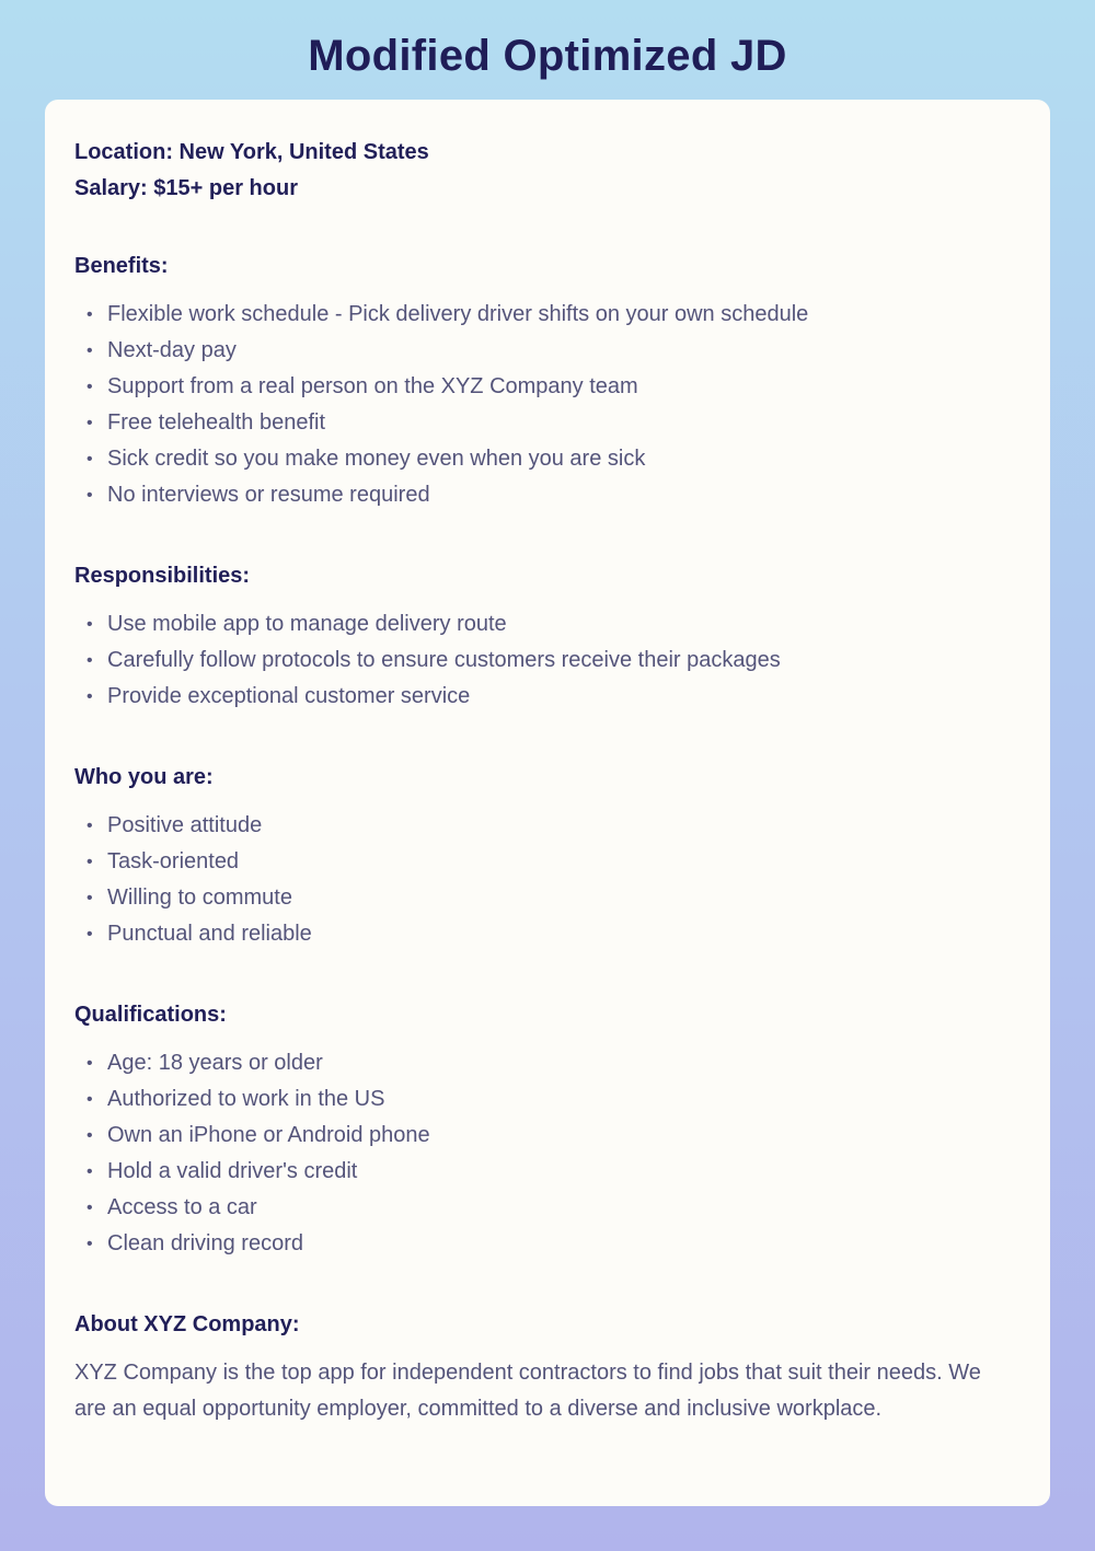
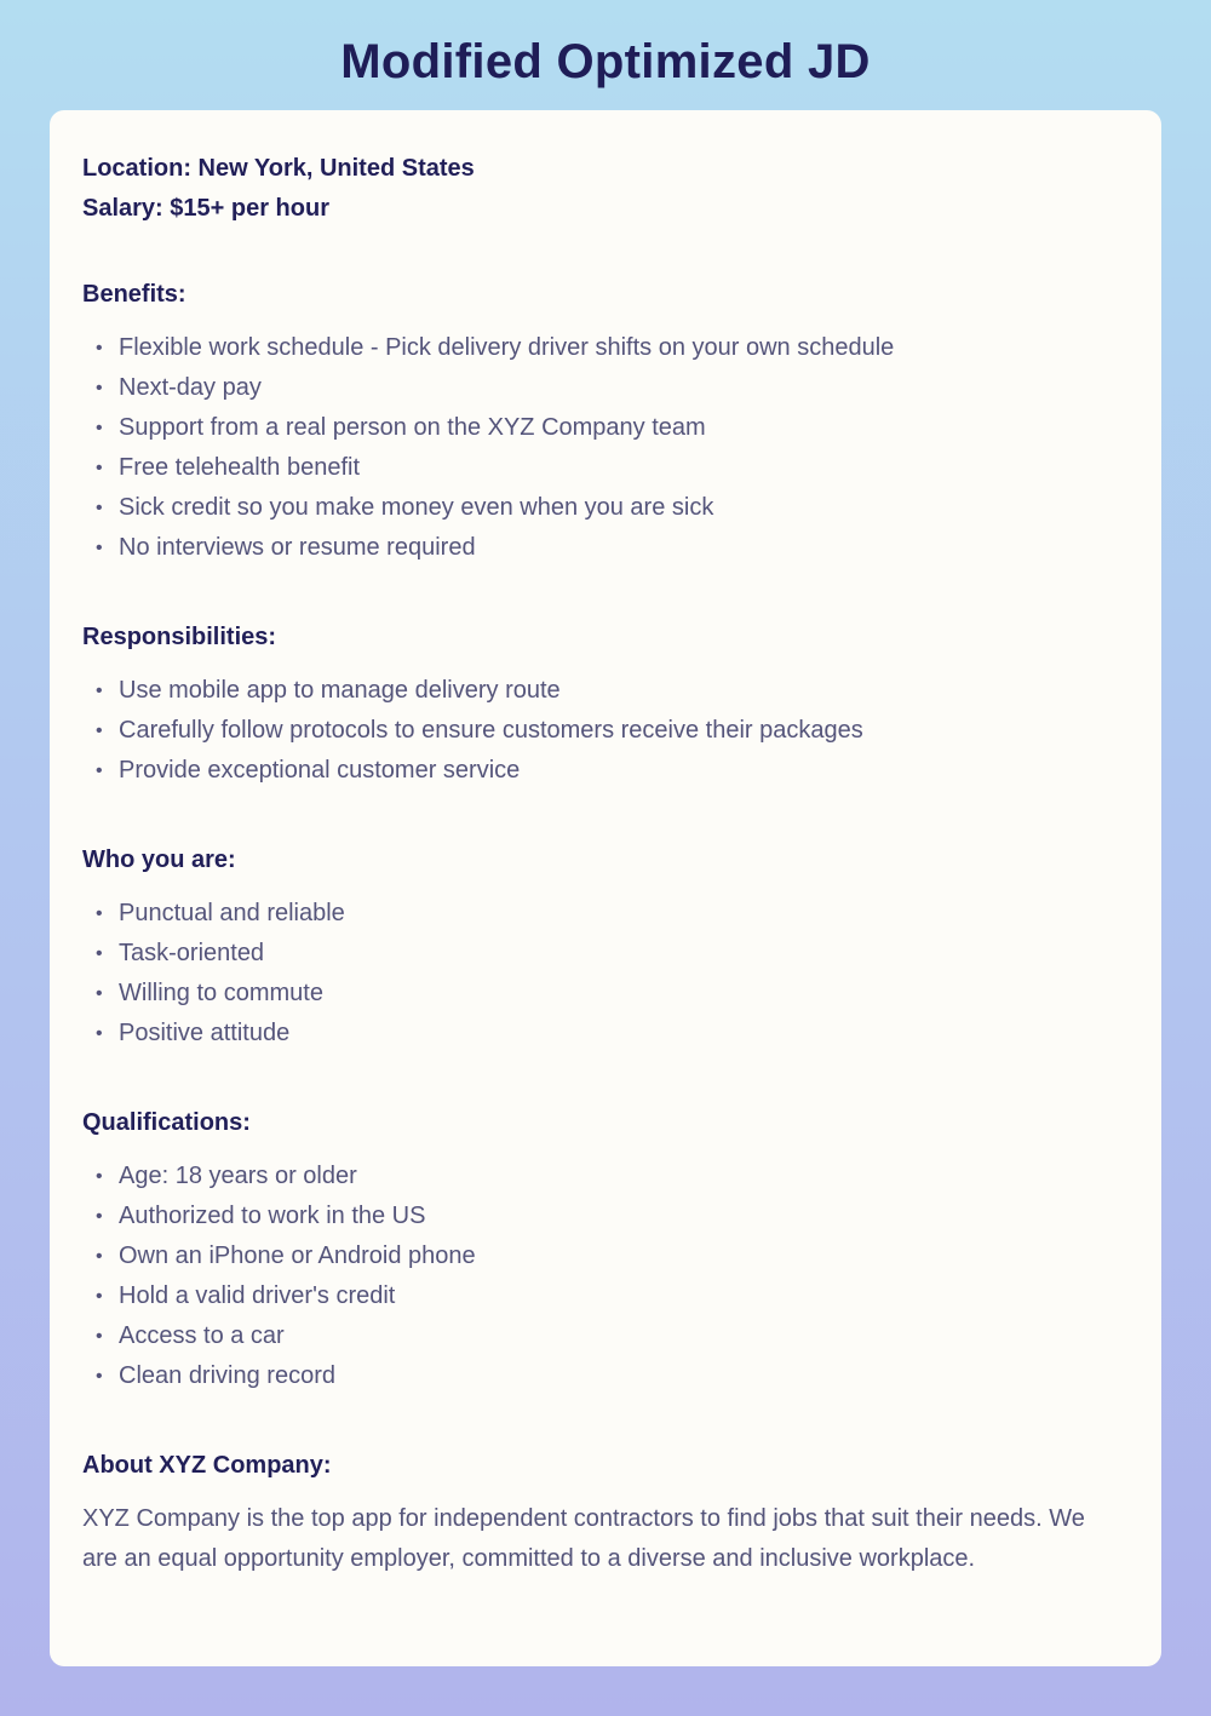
  Modified Optimized JD
  Location: New York, United States
  Salary: $15+ per hour
  Benefits:
  •
  Flexible work schedule - Pick delivery driver shifts on your own schedule
  •
  Next-day pay
  •
  Support from a real person on the XYZ Company team
  •
  Free telehealth benefit
  •
  Sick credit so you make money even when you are sick
  •
  No interviews or resume required
  Responsibilities:
  •
  Use mobile app to manage delivery route
  •
  Carefully follow protocols to ensure customers receive their packages
  •
  Provide exceptional customer service
  Who you are:
  •
- Positive attitude
+ Punctual and reliable
  •
  Task-oriented
  •
  Willing to commute
  •
- Punctual and reliable
+ Positive attitude
  Qualifications:
  •
  Age: 18 years or older
  •
  Authorized to work in the US
  •
  Own an iPhone or Android phone
  •
  Hold a valid driver's credit
  •
  Access to a car
  •
  Clean driving record
  About XYZ Company:
  XYZ Company is the top app for independent contractors to find jobs that suit their needs. We are an equal opportunity employer, committed to a diverse and inclusive workplace.
